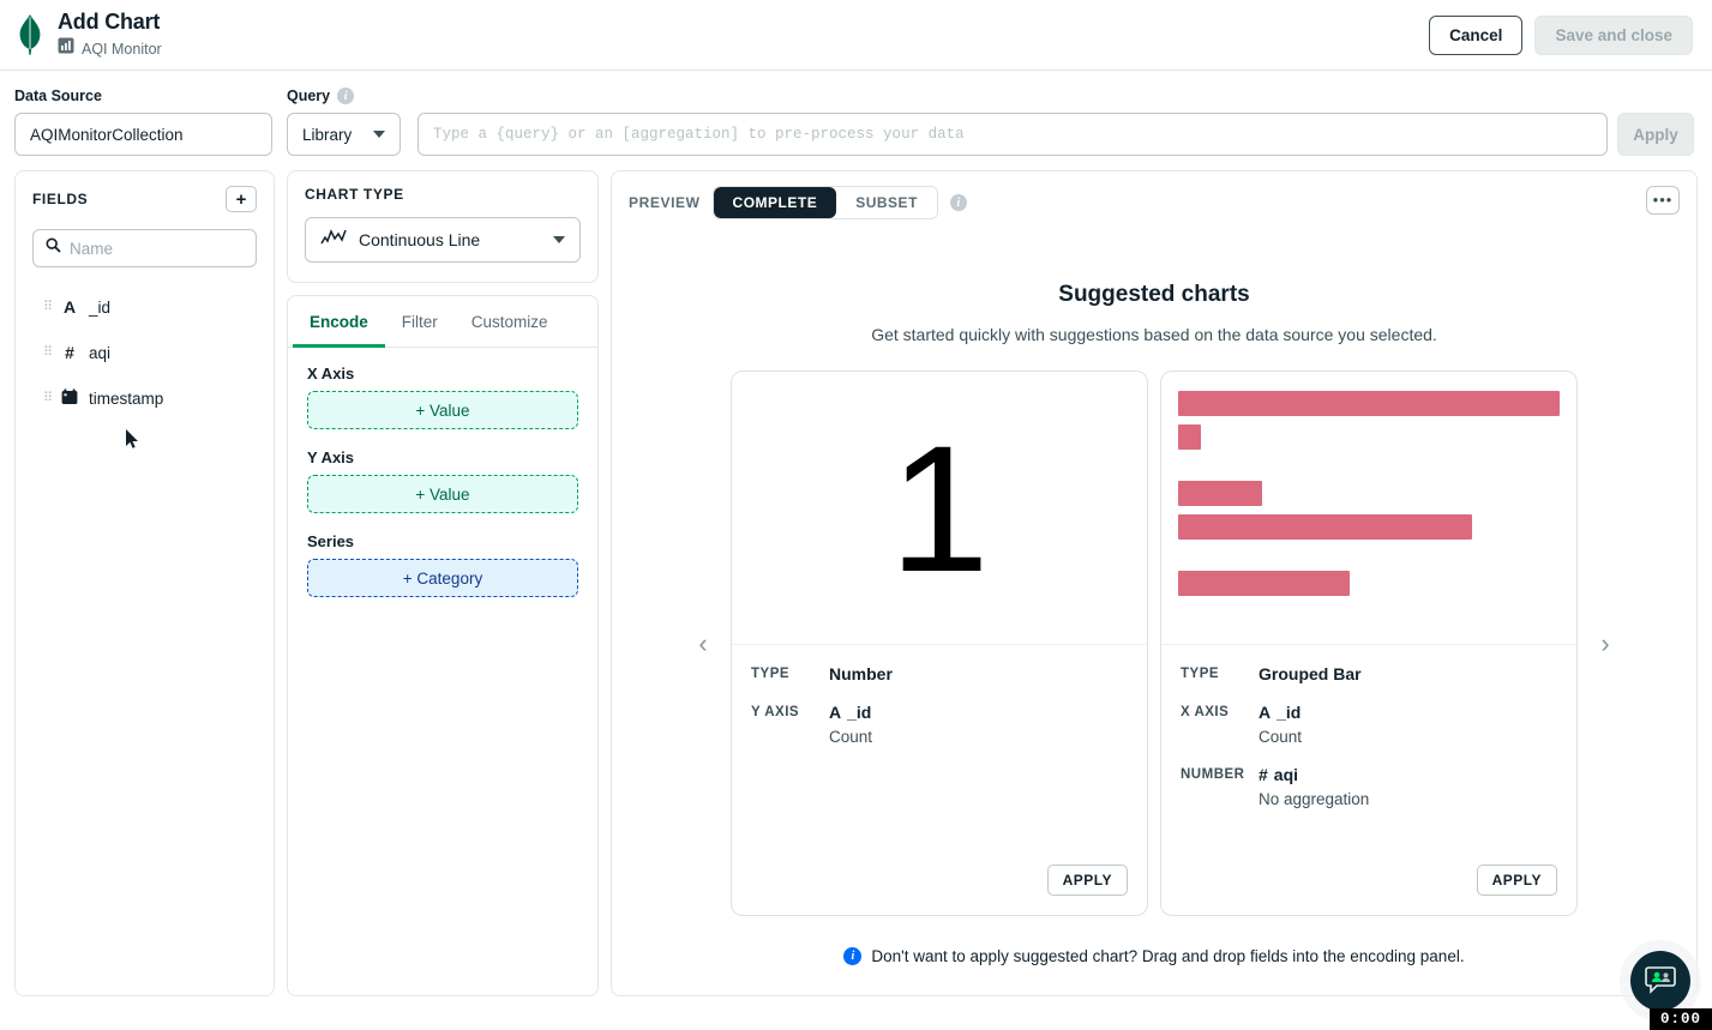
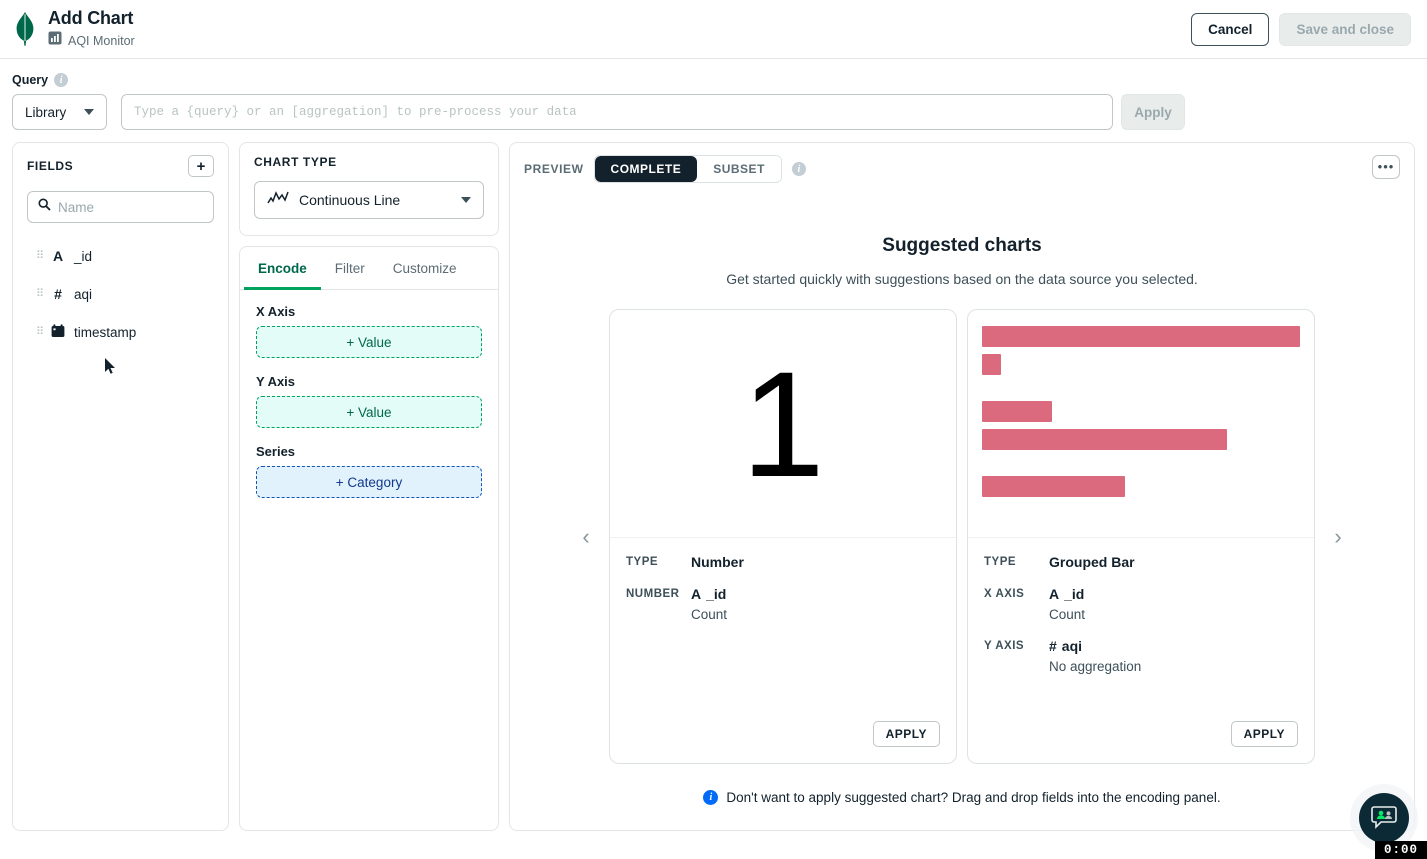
  Add Chart
  AQI Monitor
  Cancel
  Save and close
- Data Source
- AQIMonitorCollection
  Query
  i
  Library
  Type a {query} or an [aggregation] to pre-process your data
  Apply
  FIELDS
  +
  Name
  ⠿
  A
  _id
  ⠿
  #
  aqi
  ⠿
  timestamp
  CHART TYPE
  Continuous Line
  Encode
  Filter
  Customize
  X Axis
  + Value
  Y Axis
  + Value
  Series
  + Category
  PREVIEW
  COMPLETE
  SUBSET
  i
  •••
  Suggested charts
  Get started quickly with suggestions based on the data source you selected.
  ‹
  1
  TYPE
  Number
- Y AXIS
+ NUMBER
  A _id
  Count
  APPLY
  TYPE
  Grouped Bar
  X AXIS
  A _id
  Count
- NUMBER
+ Y AXIS
  # aqi
  No aggregation
  APPLY
  ›
  i
  Don't want to apply suggested chart? Drag and drop fields into the encoding panel.
  0:00
